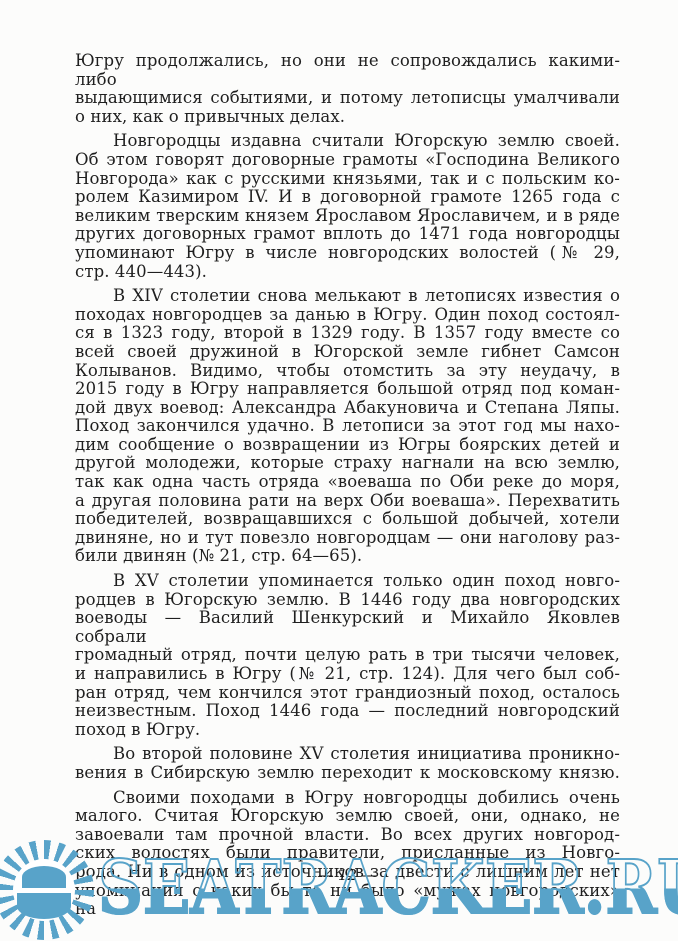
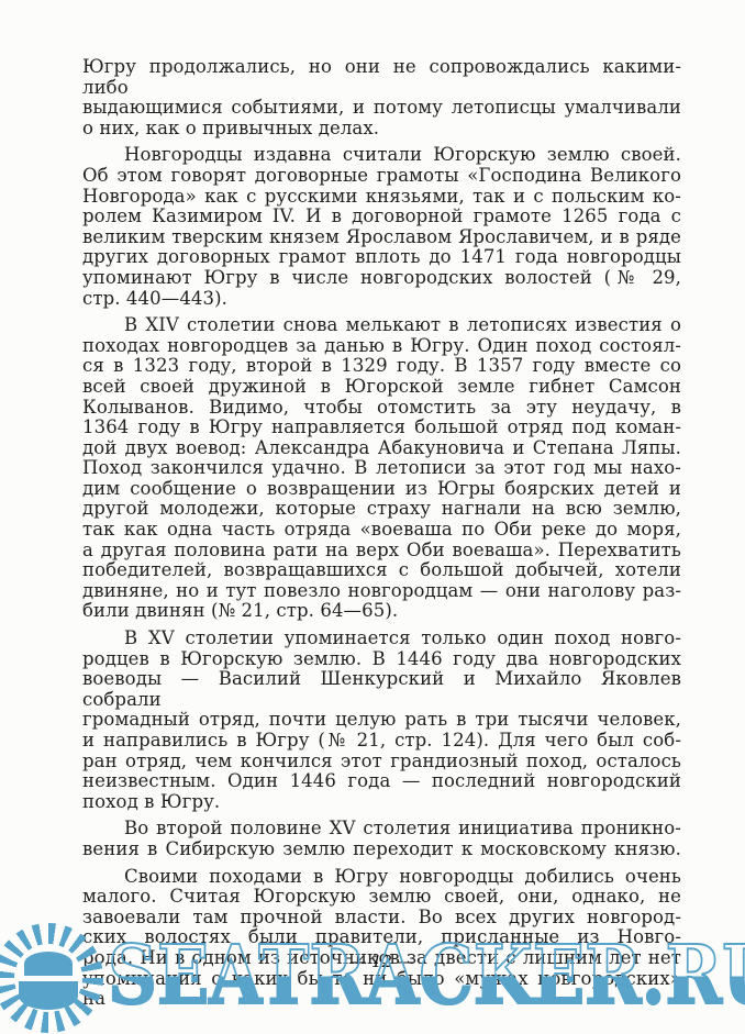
  Югру продолжались, но они не сопровождались какими-либо
  выдающимися событиями, и потому летописцы умалчивали
  о них, как о привычных делах.
  Новгородцы издавна считали Югорскую землю своей.
  Об этом говорят договорные грамоты «Господина Великого
  Новгорода» как с русскими князьями, так и с польским ко-
  ролем Казимиром IV. И в договорной грамоте 1265 года с
  великим тверским князем Ярославом Ярославичем, и в ряде
  других договорных грамот вплоть до 1471 года новгородцы
  упоминают Югру в числе новгородских волостей (№ 29,
  стр. 440—443).
  В XIV столетии снова мелькают в летописях известия о
  походах новгородцев за данью в Югру. Один поход состоял-
  ся в 1323 году, второй в 1329 году. В 1357 году вместе со
  всей своей дружиной в Югорской земле гибнет Самсон
  Колыванов. Видимо, чтобы отомстить за эту неудачу, в
- 2015 году в Югру направляется большой отряд под коман-
+ 1364 году в Югру направляется большой отряд под коман-
  дой двух воевод: Александра Абакуновича и Степана Ляпы.
  Поход закончился удачно. В летописи за этот год мы нахо-
  дим сообщение о возвращении из Югры боярских детей и
  другой молодежи, которые страху нагнали на всю землю,
  так как одна часть отряда «воеваша по Оби реке до моря,
  а другая половина рати на верх Оби воеваша». Перехватить
  победителей, возвращавшихся с большой добычей, хотели
  двиняне, но и тут повезло новгородцам — они наголову раз-
  били двинян (№ 21, стр. 64—65).
  В XV столетии упоминается только один поход новго-
  родцев в Югорскую землю. В 1446 году два новгородских
  воеводы — Василий Шенкурский и Михайло Яковлев собрали
  громадный отряд, почти целую рать в три тысячи человек,
  и направились в Югру (№ 21, стр. 124). Для чего был соб-
  ран отряд, чем кончился этот грандиозный поход, осталось
- неизвестным. Поход 1446 года — последний новгородский
+ неизвестным. Один 1446 года — последний новгородский
  поход в Югру.
  Во второй половине XV столетия инициатива проникно-
  вения в Сибирскую землю переходит к московскому князю.
  Своими походами в Югру новгородцы добились очень
  малого. Считая Югорскую землю своей, они, однако, не
  завоевали там прочной власти. Во всех других новгород-
  SEATRACKER.R
